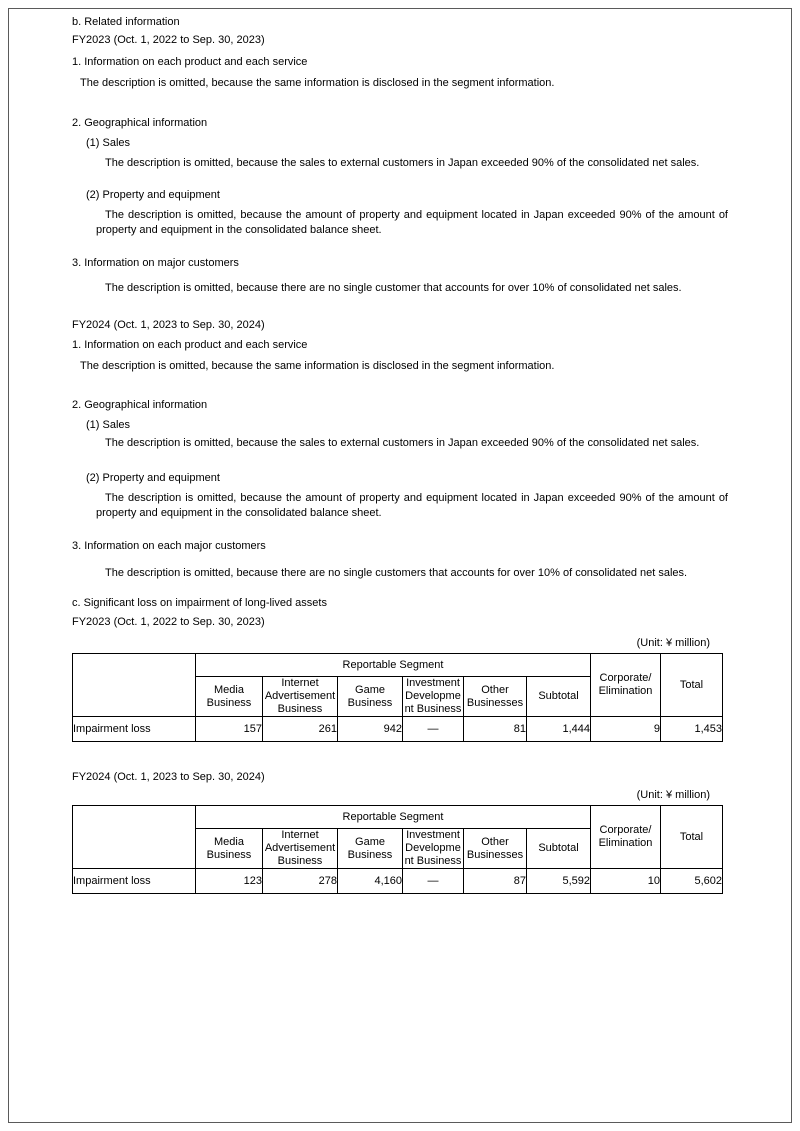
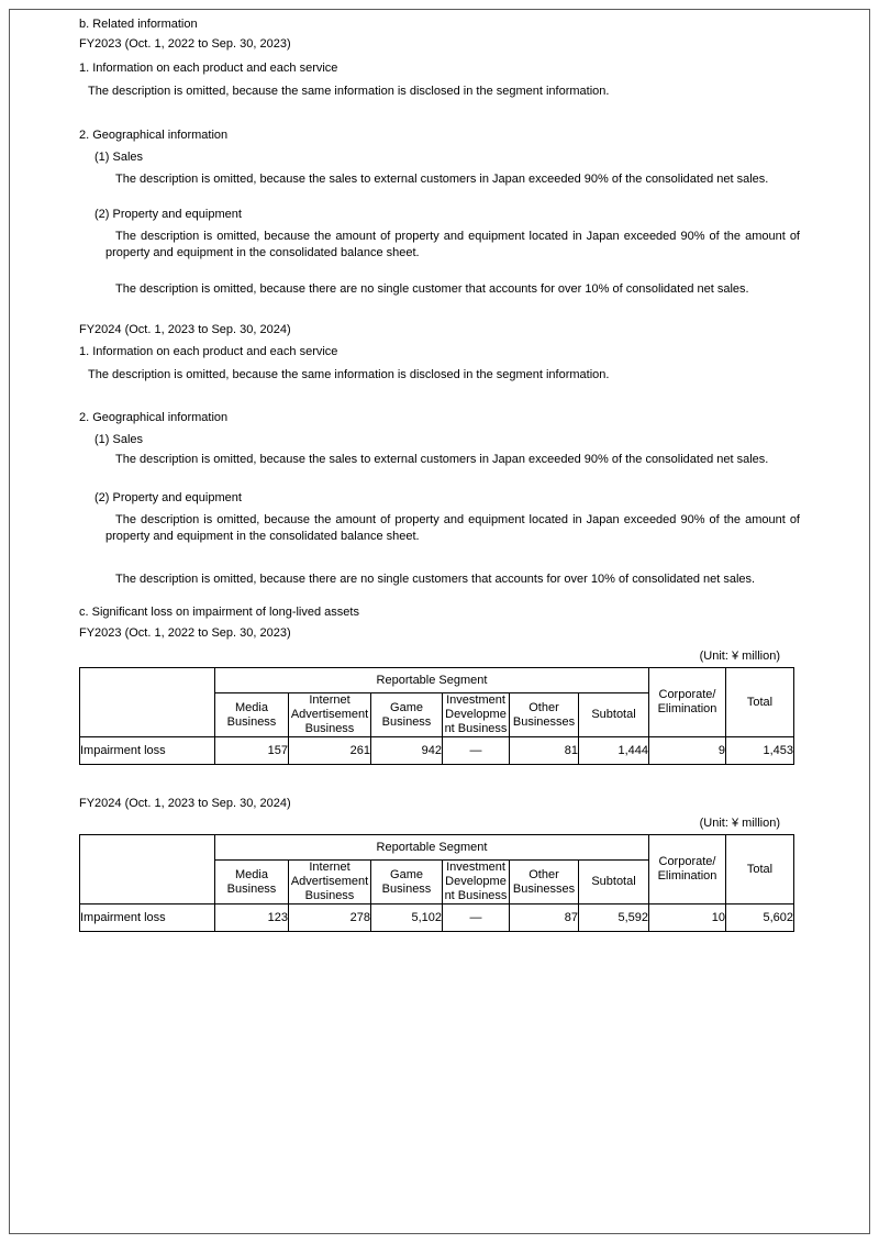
  b. Related information
  FY2023 (Oct. 1, 2022 to Sep. 30, 2023)
  1. Information on each product and each service
  The description is omitted, because the same information is disclosed in the segment information.
  2. Geographical information
  (1) Sales
  The description is omitted, because the sales to external customers in Japan exceeded 90% of the consolidated net sales.
  (2) Property and equipment
  The description is omitted, because the amount of property and equipment located in Japan exceeded 90% of the amount of property and equipment in the consolidated balance sheet.
- 3. Information on major customers
  The description is omitted, because there are no single customer that accounts for over 10% of consolidated net sales.
  FY2024 (Oct. 1, 2023 to Sep. 30, 2024)
  1. Information on each product and each service
  The description is omitted, because the same information is disclosed in the segment information.
  2. Geographical information
  (1) Sales
  The description is omitted, because the sales to external customers in Japan exceeded 90% of the consolidated net sales.
  (2) Property and equipment
  The description is omitted, because the amount of property and equipment located in Japan exceeded 90% of the amount of property and equipment in the consolidated balance sheet.
- 3. Information on each major customers
  The description is omitted, because there are no single customers that accounts for over 10% of consolidated net sales.
  c. Significant loss on impairment of long-lived assets
  FY2023 (Oct. 1, 2022 to Sep. 30, 2023)
  (Unit: ¥ million)
  	Reportable Segment	Corporate/ Elimination	Total
  Media Business	Internet Advertisement Business	Game Business	Investment Development Business	Other Businesses	Subtotal
  Impairment loss	157	261	942	—	81	1,444	9	1,453
  FY2024 (Oct. 1, 2023 to Sep. 30, 2024)
  (Unit: ¥ million)
  	Reportable Segment	Corporate/ Elimination	Total
  Media Business	Internet Advertisement Business	Game Business	Investment Development Business	Other Businesses	Subtotal
- Impairment loss	123	278	4,160	—	87	5,592	10	5,602
+ Impairment loss	123	278	5,102	—	87	5,592	10	5,602
